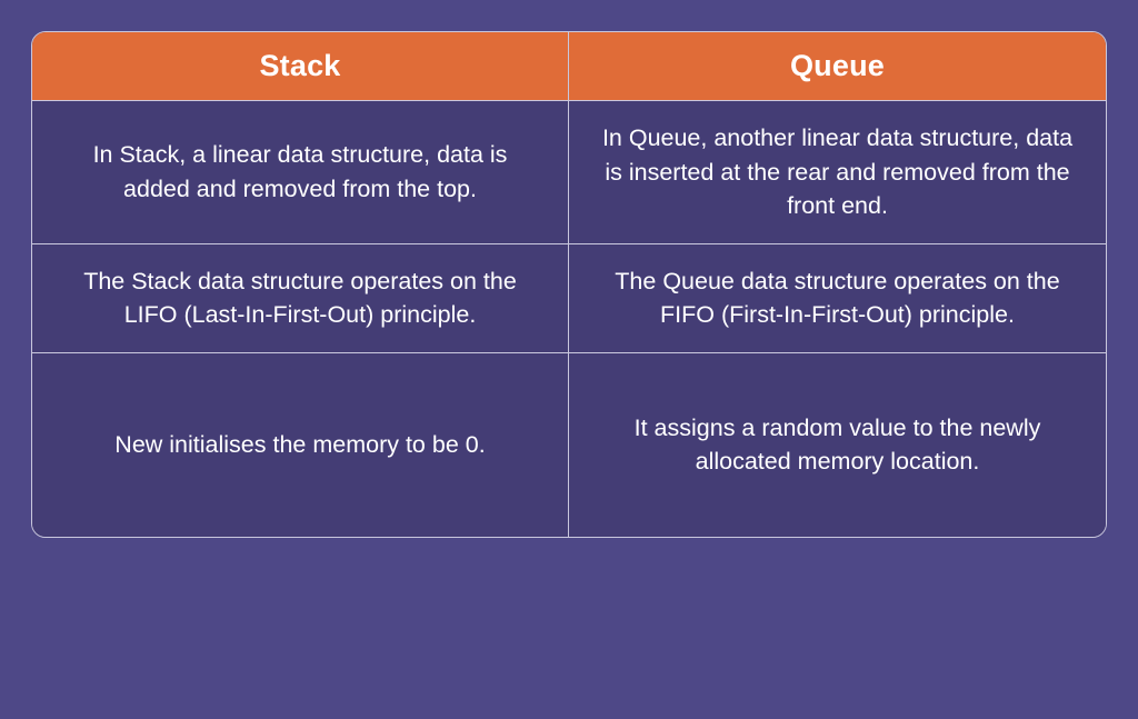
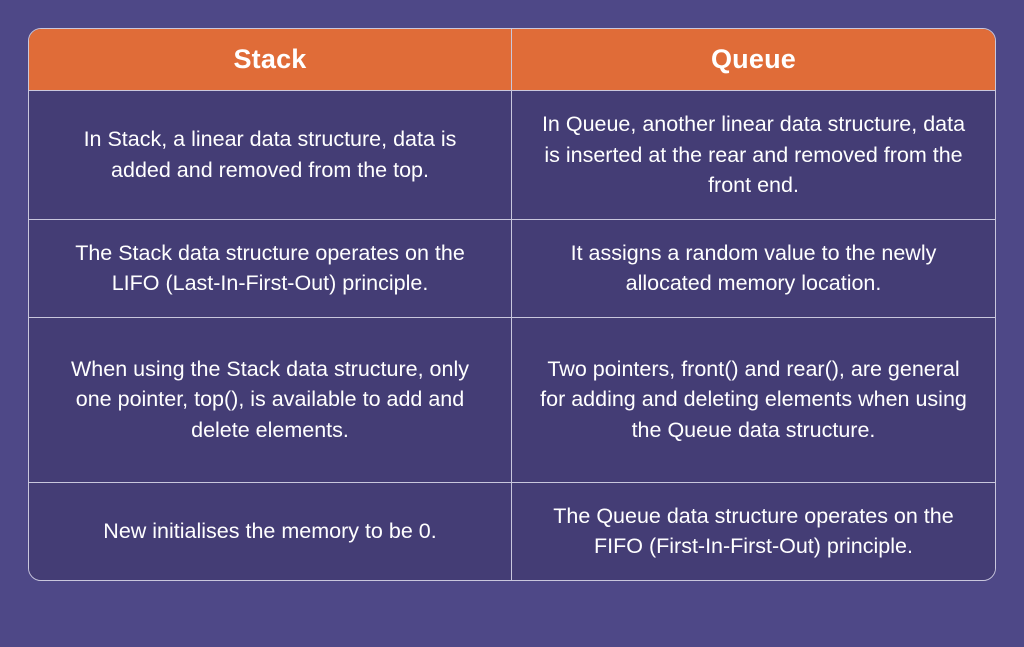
  Stack	Queue
  In Stack, a linear data structure, data is added and removed from the top.	In Queue, another linear data structure, data is inserted at the rear and removed from the front end.
- The Stack data structure operates on the LIFO (Last-In-First-Out) principle.	The Queue data structure operates on the FIFO (First-In-First-Out) principle.
+ The Stack data structure operates on the LIFO (Last-In-First-Out) principle.	It assigns a random value to the newly allocated memory location.
+ When using the Stack data structure, only one pointer, top(), is available to add and delete elements.	Two pointers, front() and rear(), are general for adding and deleting elements when using the Queue data structure.
- New initialises the memory to be 0.	It assigns a random value to the newly allocated memory location.
+ New initialises the memory to be 0.	The Queue data structure operates on the FIFO (First-In-First-Out) principle.
